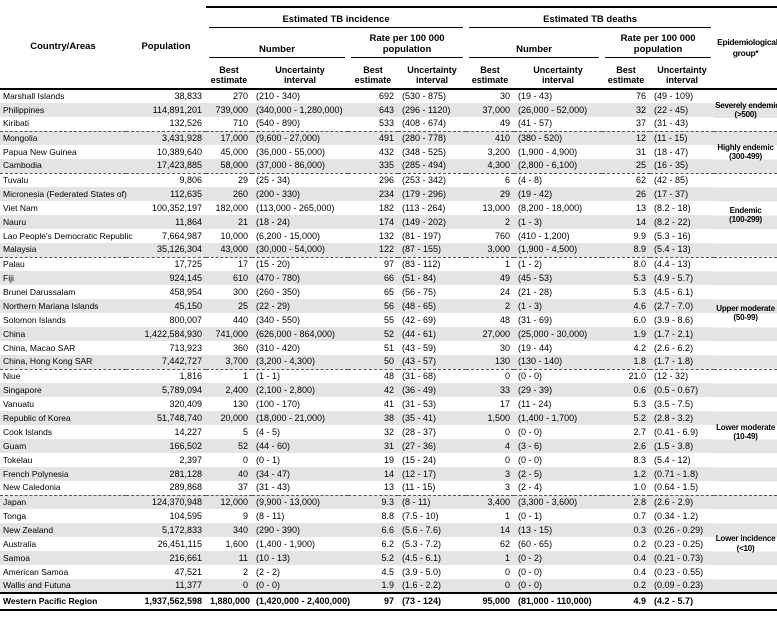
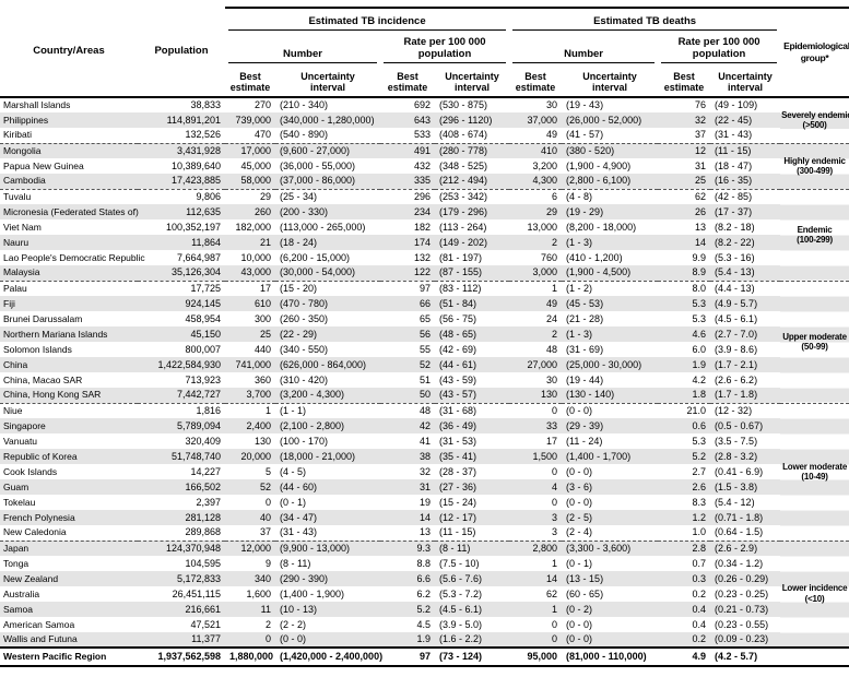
  Country/Areas	Population	Estimated TB incidence	Estimated TB deaths	Epidemiologica group*
  Number	Rate per 100 000 population	Number	Rate per 100 000 population
  Best estimate	Uncertainty interval	Best estimate	Uncertainty interval	Best estimate	Uncertainty interval	Best estimate	Uncertainty interval
  Marshall Islands	38,833	270	(210 - 340)	692	(530 - 875)	30	(19 - 43)	76	(49 - 109)	Severely endemi(>500)
  Philippines	114,891,201	739,000	(340,000 - 1,280,000)	643	(296 - 1120)	37,000	(26,000 - 52,000)	32	(22 - 45)
- Kiribati	132,526	710	(540 - 890)	533	(408 - 674)	49	(41 - 57)	37	(31 - 43)
+ Kiribati	132,526	470	(540 - 890)	533	(408 - 674)	49	(41 - 57)	37	(31 - 43)
  Mongolia	3,431,928	17,000	(9,600 - 27,000)	491	(280 - 778)	410	(380 - 520)	12	(11 - 15)	Highly endemic(300-499)
  Papua New Guinea	10,389,640	45,000	(36,000 - 55,000)	432	(348 - 525)	3,200	(1,900 - 4,900)	31	(18 - 47)
- Cambodia	17,423,885	58,000	(37,000 - 86,000)	335	(285 - 494)	4,300	(2,800 - 6,100)	25	(16 - 35)
+ Cambodia	17,423,885	58,000	(37,000 - 86,000)	335	(212 - 494)	4,300	(2,800 - 6,100)	25	(16 - 35)
  Tuvalu	9,806	29	(25 - 34)	296	(253 - 342)	6	(4 - 8)	62	(42 - 85)	Endemic(100-299)
- Micronesia (Federated States of)	112,635	260	(200 - 330)	234	(179 - 296)	29	(19 - 42)	26	(17 - 37)
+ Micronesia (Federated States of)	112,635	260	(200 - 330)	234	(179 - 296)	29	(19 - 29)	26	(17 - 37)
  Viet Nam	100,352,197	182,000	(113,000 - 265,000)	182	(113 - 264)	13,000	(8,200 - 18,000)	13	(8.2 - 18)
  Nauru	11,864	21	(18 - 24)	174	(149 - 202)	2	(1 - 3)	14	(8.2 - 22)
  Lao People's Democratic Republic	7,664,987	10,000	(6,200 - 15,000)	132	(81 - 197)	760	(410 - 1,200)	9.9	(5.3 - 16)
  Malaysia	35,126,304	43,000	(30,000 - 54,000)	122	(87 - 155)	3,000	(1,900 - 4,500)	8.9	(5.4 - 13)
  Palau	17,725	17	(15 - 20)	97	(83 - 112)	1	(1 - 2)	8.0	(4.4 - 13)	Upper moderate(50-99)
  Fiji	924,145	610	(470 - 780)	66	(51 - 84)	49	(45 - 53)	5.3	(4.9 - 5.7)
  Brunei Darussalam	458,954	300	(260 - 350)	65	(56 - 75)	24	(21 - 28)	5.3	(4.5 - 6.1)
  Northern Mariana Islands	45,150	25	(22 - 29)	56	(48 - 65)	2	(1 - 3)	4.6	(2.7 - 7.0)
  Solomon Islands	800,007	440	(340 - 550)	55	(42 - 69)	48	(31 - 69)	6.0	(3.9 - 8.6)
  China	1,422,584,930	741,000	(626,000 - 864,000)	52	(44 - 61)	27,000	(25,000 - 30,000)	1.9	(1.7 - 2.1)
  China, Macao SAR	713,923	360	(310 - 420)	51	(43 - 59)	30	(19 - 44)	4.2	(2.6 - 6.2)
  China, Hong Kong SAR	7,442,727	3,700	(3,200 - 4,300)	50	(43 - 57)	130	(130 - 140)	1.8	(1.7 - 1.8)
  Niue	1,816	1	(1 - 1)	48	(31 - 68)	0	(0 - 0)	21.0	(12 - 32)	Lower moderate(10-49)
  Singapore	5,789,094	2,400	(2,100 - 2,800)	42	(36 - 49)	33	(29 - 39)	0.6	(0.5 - 0.67)
  Vanuatu	320,409	130	(100 - 170)	41	(31 - 53)	17	(11 - 24)	5.3	(3.5 - 7.5)
  Republic of Korea	51,748,740	20,000	(18,000 - 21,000)	38	(35 - 41)	1,500	(1,400 - 1,700)	5.2	(2.8 - 3.2)
  Cook Islands	14,227	5	(4 - 5)	32	(28 - 37)	0	(0 - 0)	2.7	(0.41 - 6.9)
  Guam	166,502	52	(44 - 60)	31	(27 - 36)	4	(3 - 6)	2.6	(1.5 - 3.8)
  Tokelau	2,397	0	(0 - 1)	19	(15 - 24)	0	(0 - 0)	8.3	(5.4 - 12)
  French Polynesia	281,128	40	(34 - 47)	14	(12 - 17)	3	(2 - 5)	1.2	(0.71 - 1.8)
  New Caledonia	289,868	37	(31 - 43)	13	(11 - 15)	3	(2 - 4)	1.0	(0.64 - 1.5)
- Japan	124,370,948	12,000	(9,900 - 13,000)	9.3	(8 - 11)	3,400	(3,300 - 3,600)	2.8	(2.6 - 2.9)	Lower incidence(<10)
+ Japan	124,370,948	12,000	(9,900 - 13,000)	9.3	(8 - 11)	2,800	(3,300 - 3,600)	2.8	(2.6 - 2.9)	Lower incidence(<10)
  Tonga	104,595	9	(8 - 11)	8.8	(7.5 - 10)	1	(0 - 1)	0.7	(0.34 - 1.2)
  New Zealand	5,172,833	340	(290 - 390)	6.6	(5.6 - 7.6)	14	(13 - 15)	0.3	(0.26 - 0.29)
  Australia	26,451,115	1,600	(1,400 - 1,900)	6.2	(5.3 - 7.2)	62	(60 - 65)	0.2	(0.23 - 0.25)
  Samoa	216,661	11	(10 - 13)	5.2	(4.5 - 6.1)	1	(0 - 2)	0.4	(0.21 - 0.73)
  American Samoa	47,521	2	(2 - 2)	4.5	(3.9 - 5.0)	0	(0 - 0)	0.4	(0.23 - 0.55)
  Wallis and Futuna	11,377	0	(0 - 0)	1.9	(1.6 - 2.2)	0	(0 - 0)	0.2	(0.09 - 0.23)
  Western Pacific Region	1,937,562,598	1,880,000	(1,420,000 - 2,400,000)	97	(73 - 124)	95,000	(81,000 - 110,000)	4.9	(4.2 - 5.7)
